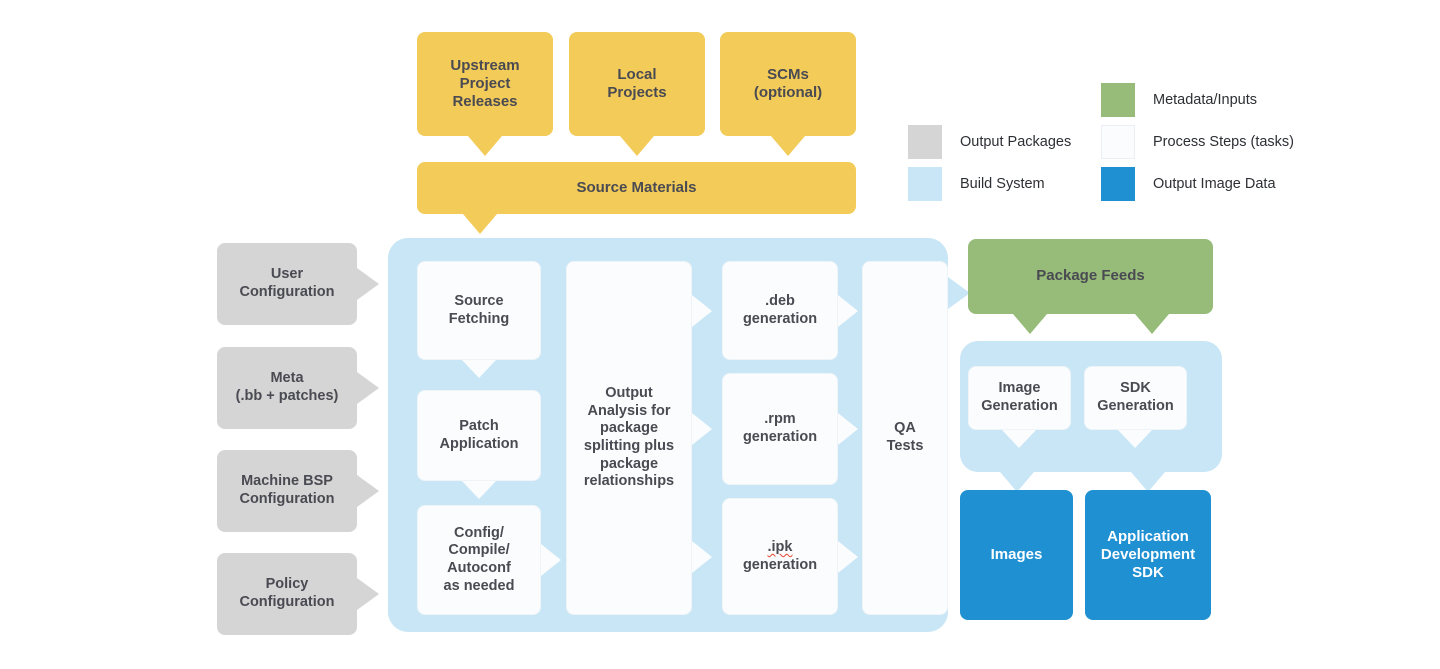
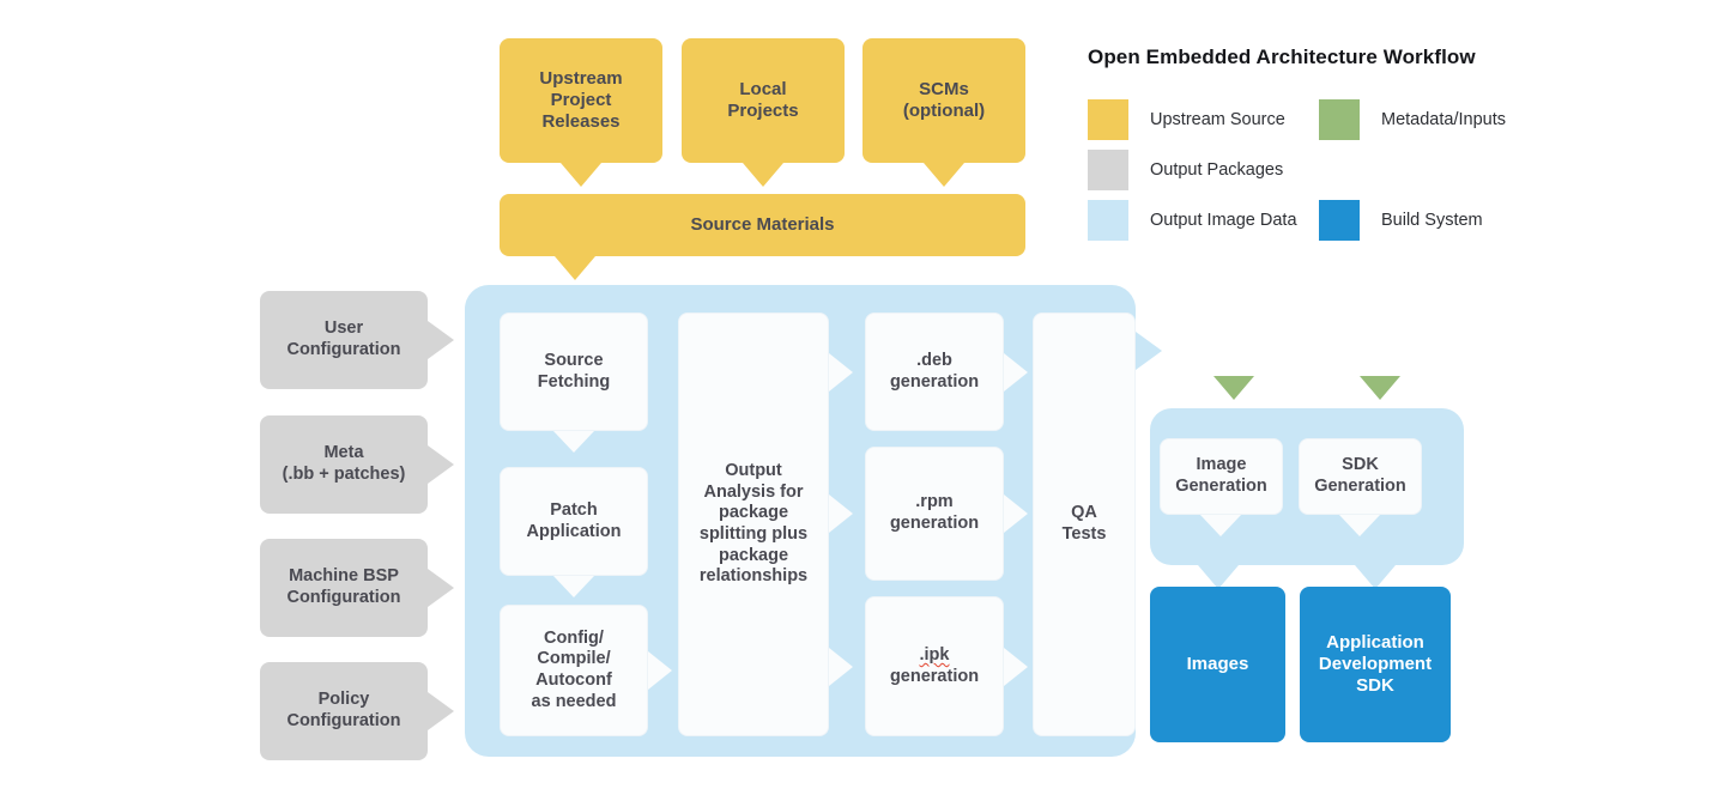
+ Open Embedded Architecture Workflow
+ Upstream Source
  Output Packages
- Build System
+ Output Image Data
  Metadata/Inputs
- Process Steps (tasks)
- Output Image Data
+ Build System
  Upstream
  Project
  Releases
  Local
  Projects
  SCMs
  (optional)
  Source Materials
  User
  Configuration
  Meta
  (.bb + patches)
  Machine BSP
  Configuration
  Policy
  Configuration
  Source
  Fetching
  Patch
  Application
  Config/
  Compile/
  Autoconf
  as needed
  Output
  Analysis for
  package
  splitting plus
  package
  relationships
  .deb
  generation
  .rpm
  generation
  .ipk
  generation
  QA
  Tests
- Package Feeds
  Image
  Generation
  SDK
  Generation
  Images
  Application
  Development
  SDK
